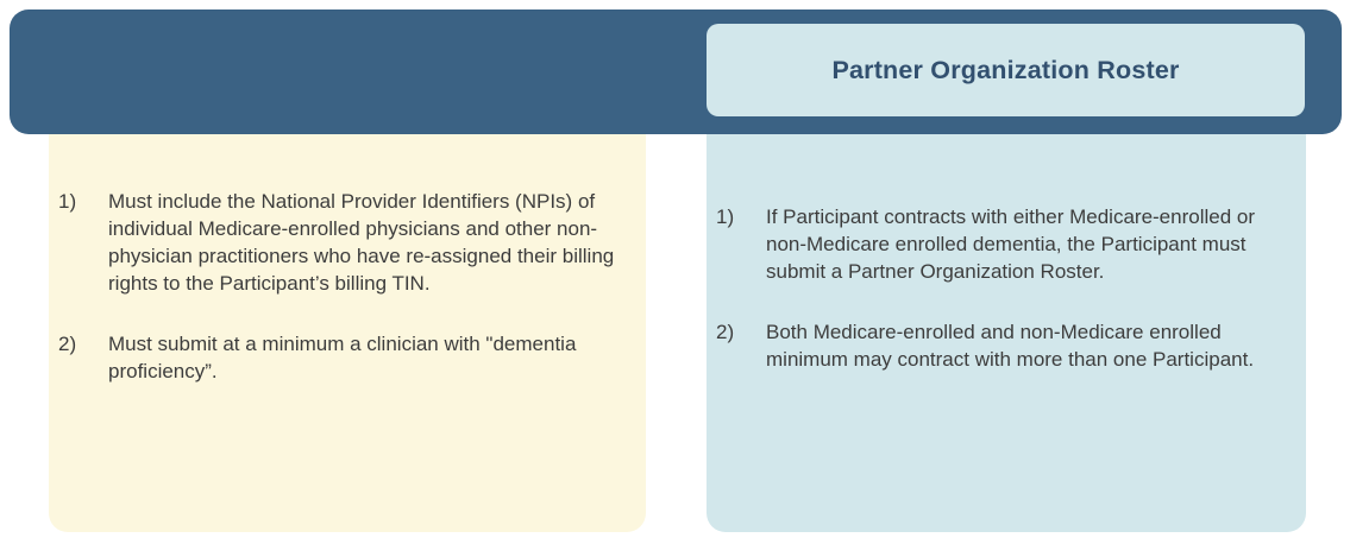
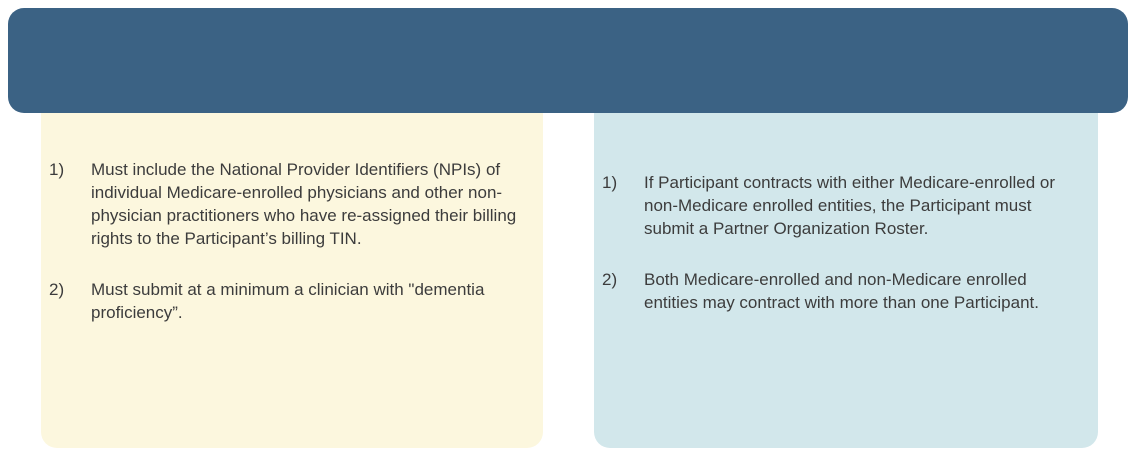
  1)
  Must include the National Provider Identifiers (NPIs) of individual Medicare-enrolled physicians and other non-physician practitioners who have re-assigned their billing rights to the Participant’s billing TIN.
  2)
  Must submit at a minimum a clinician with "dementia proficiency”.
  1)
- If Participant contracts with either Medicare-enrolled or non-Medicare enrolled dementia, the Participant must submit a Partner Organization Roster.
+ If Participant contracts with either Medicare-enrolled or non-Medicare enrolled entities, the Participant must submit a Partner Organization Roster.
  2)
- Both Medicare-enrolled and non-Medicare enrolled minimum may contract with more than one Participant.
+ Both Medicare-enrolled and non-Medicare enrolled entities may contract with more than one Participant.
- Partner Organization Roster
